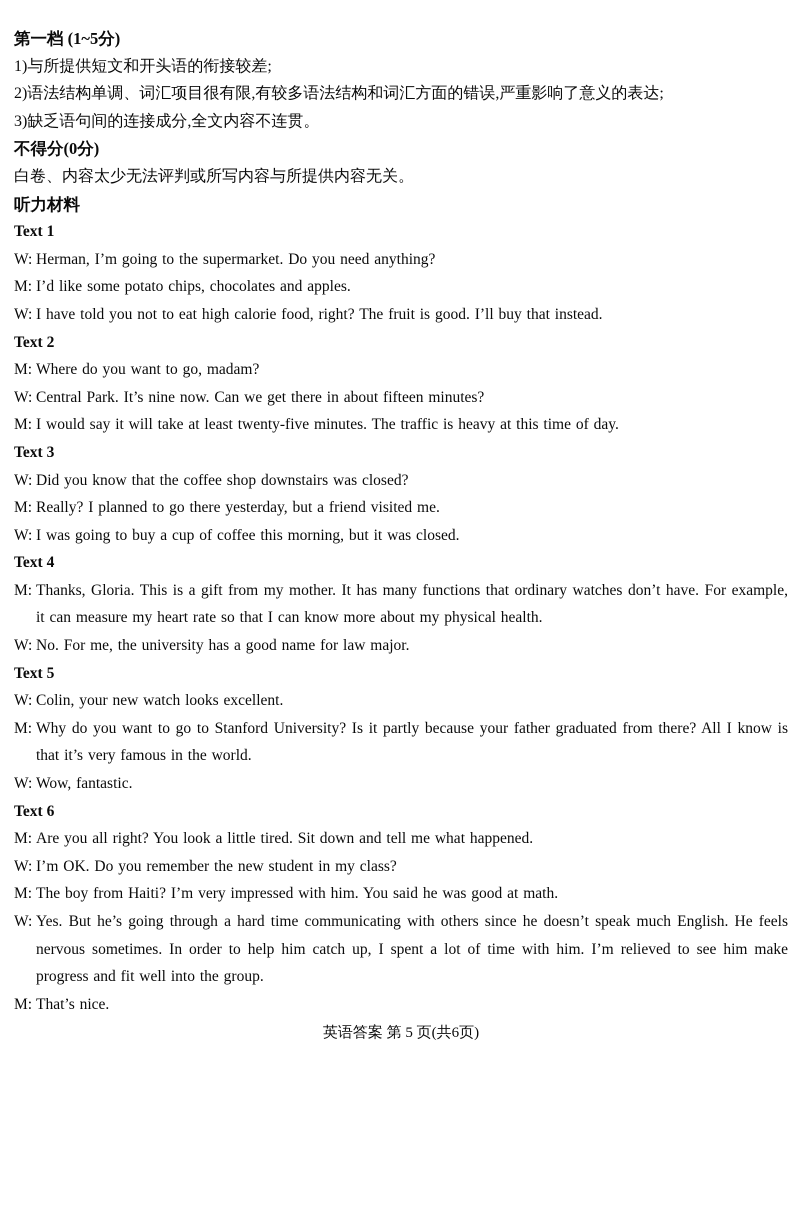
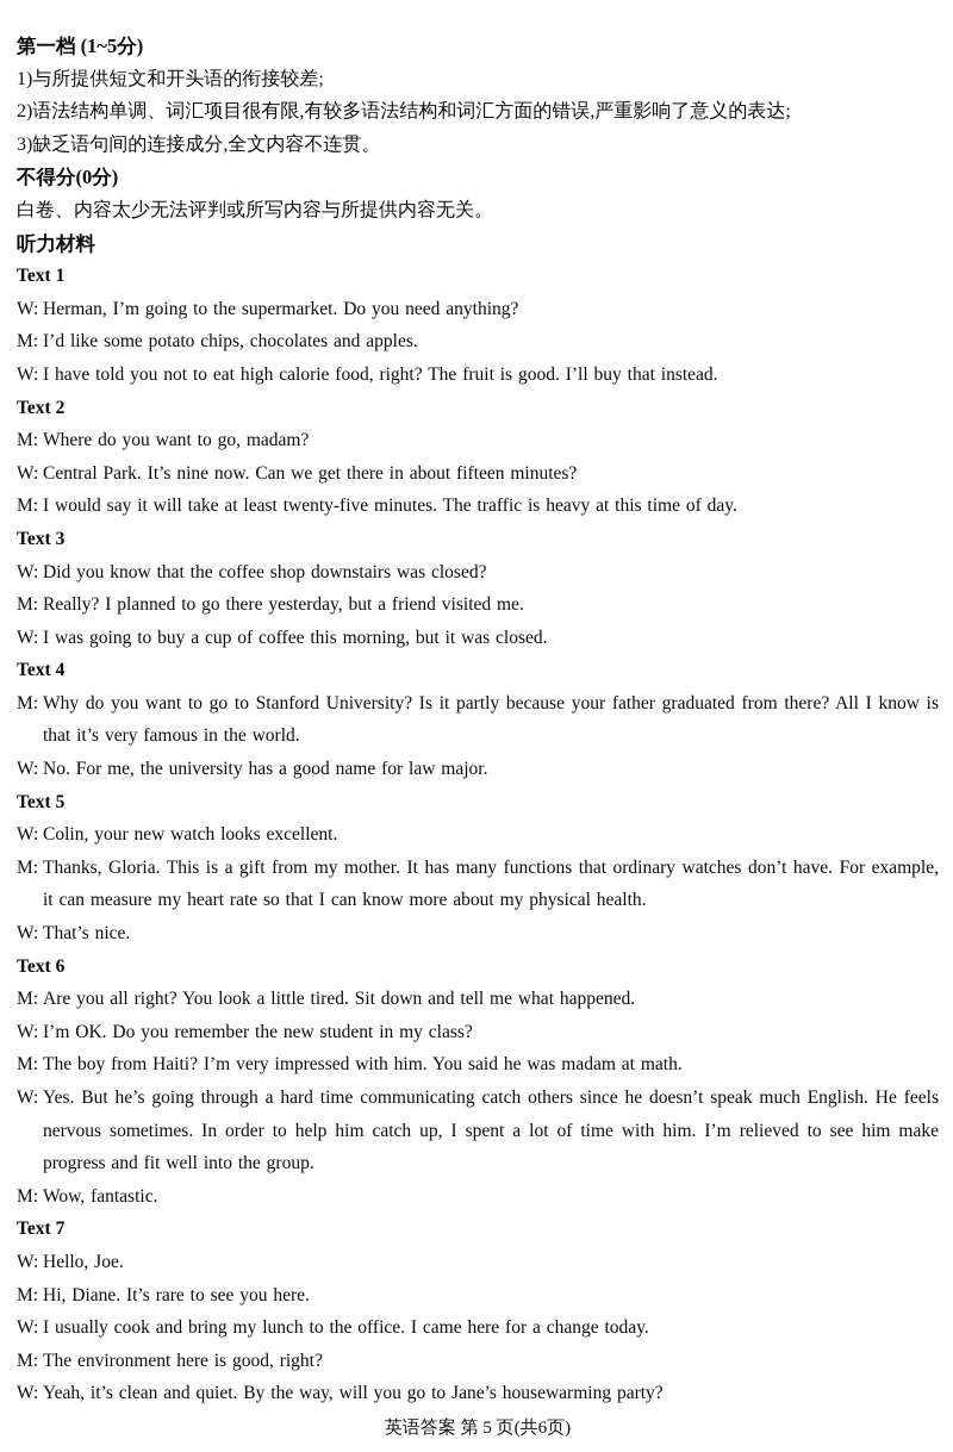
  第一档 (1~5分)
  1)与所提供短文和开头语的衔接较差;
  2)语法结构单调、词汇项目很有限,有较多语法结构和词汇方面的错误,严重影响了意义的表达;
  3)缺乏语句间的连接成分,全文内容不连贯。
  不得分(0分)
  白卷、内容太少无法评判或所写内容与所提供内容无关。
  听力材料
  Text 1
  W: Herman, I’m going to the supermarket. Do you need anything?
  M: I’d like some potato chips, chocolates and apples.
  W: I have told you not to eat high calorie food, right? The fruit is good. I’ll buy that instead.
  Text 2
  M: Where do you want to go, madam?
  W: Central Park. It’s nine now. Can we get there in about fifteen minutes?
  M: I would say it will take at least twenty-five minutes. The traffic is heavy at this time of day.
  Text 3
  W: Did you know that the coffee shop downstairs was closed?
  M: Really? I planned to go there yesterday, but a friend visited me.
  W: I was going to buy a cup of coffee this morning, but it was closed.
  Text 4
- M: Thanks, Gloria. This is a gift from my mother. It has many functions that ordinary watches don’t have. For example, it can measure my heart rate so that I can know more about my physical health.
+ M: Why do you want to go to Stanford University? Is it partly because your father graduated from there? All I know is that it’s very famous in the world.
  W: No. For me, the university has a good name for law major.
  Text 5
  W: Colin, your new watch looks excellent.
- M: Why do you want to go to Stanford University? Is it partly because your father graduated from there? All I know is that it’s very famous in the world.
+ M: Thanks, Gloria. This is a gift from my mother. It has many functions that ordinary watches don’t have. For example, it can measure my heart rate so that I can know more about my physical health.
- W: Wow, fantastic.
+ W: That’s nice.
  Text 6
  M: Are you all right? You look a little tired. Sit down and tell me what happened.
  W: I’m OK. Do you remember the new student in my class?
- M: The boy from Haiti? I’m very impressed with him. You said he was good at math.
+ M: The boy from Haiti? I’m very impressed with him. You said he was madam at math.
- W: Yes. But he’s going through a hard time communicating with others since he doesn’t speak much English. He feels nervous sometimes. In order to help him catch up, I spent a lot of time with him. I’m relieved to see him make progress and fit well into the group.
+ W: Yes. But he’s going through a hard time communicating catch others since he doesn’t speak much English. He feels nervous sometimes. In order to help him catch up, I spent a lot of time with him. I’m relieved to see him make progress and fit well into the group.
- M: That’s nice.
+ M: Wow, fantastic.
+ Text 7
+ W: Hello, Joe.
+ M: Hi, Diane. It’s rare to see you here.
+ W: I usually cook and bring my lunch to the office. I came here for a change today.
+ M: The environment here is good, right?
+ W: Yeah, it’s clean and quiet. By the way, will you go to Jane’s housewarming party?
  英语答案 第 5 页(共6页)
